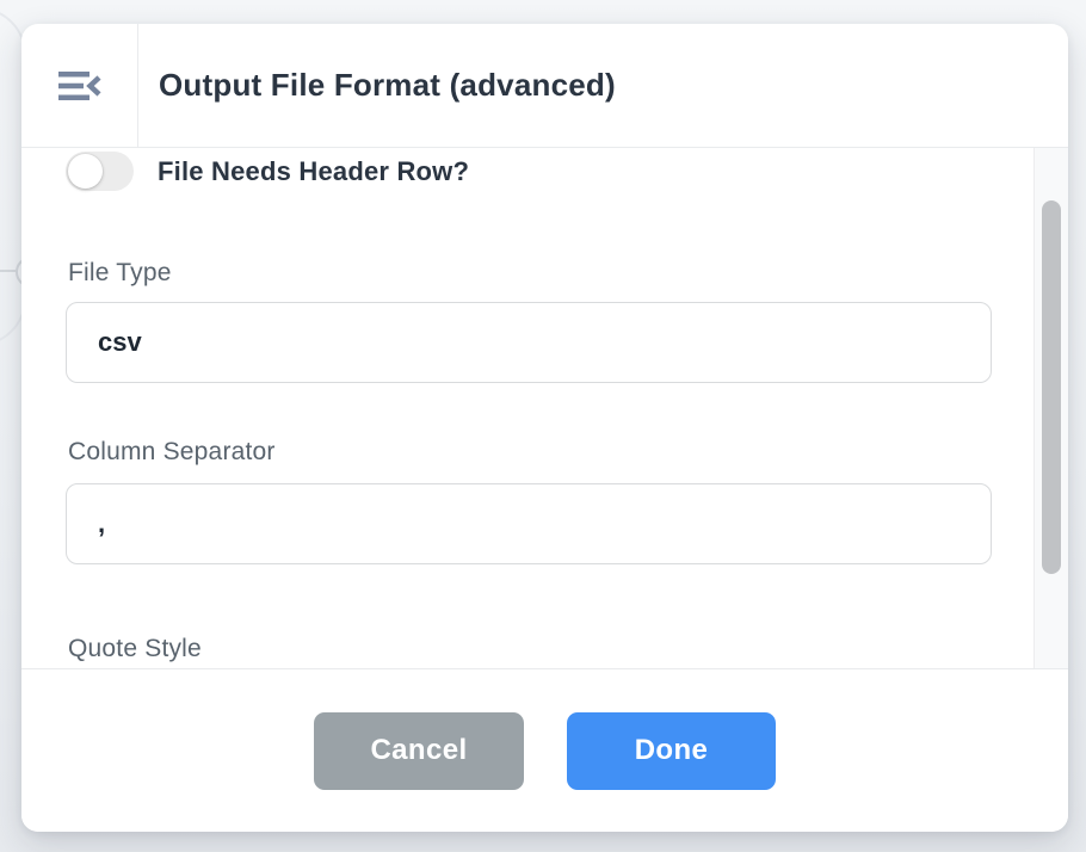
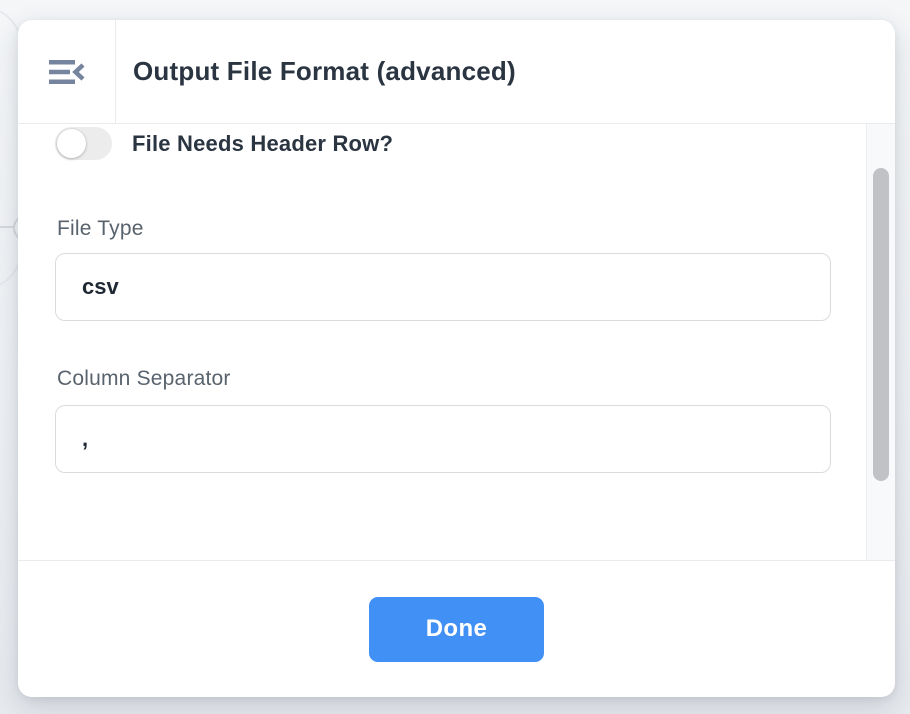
  Output File Format (advanced)
  File Needs Header Row?
  File Type
  csv
  Column Separator
  ,
- Quote Style
- Cancel
  Done
